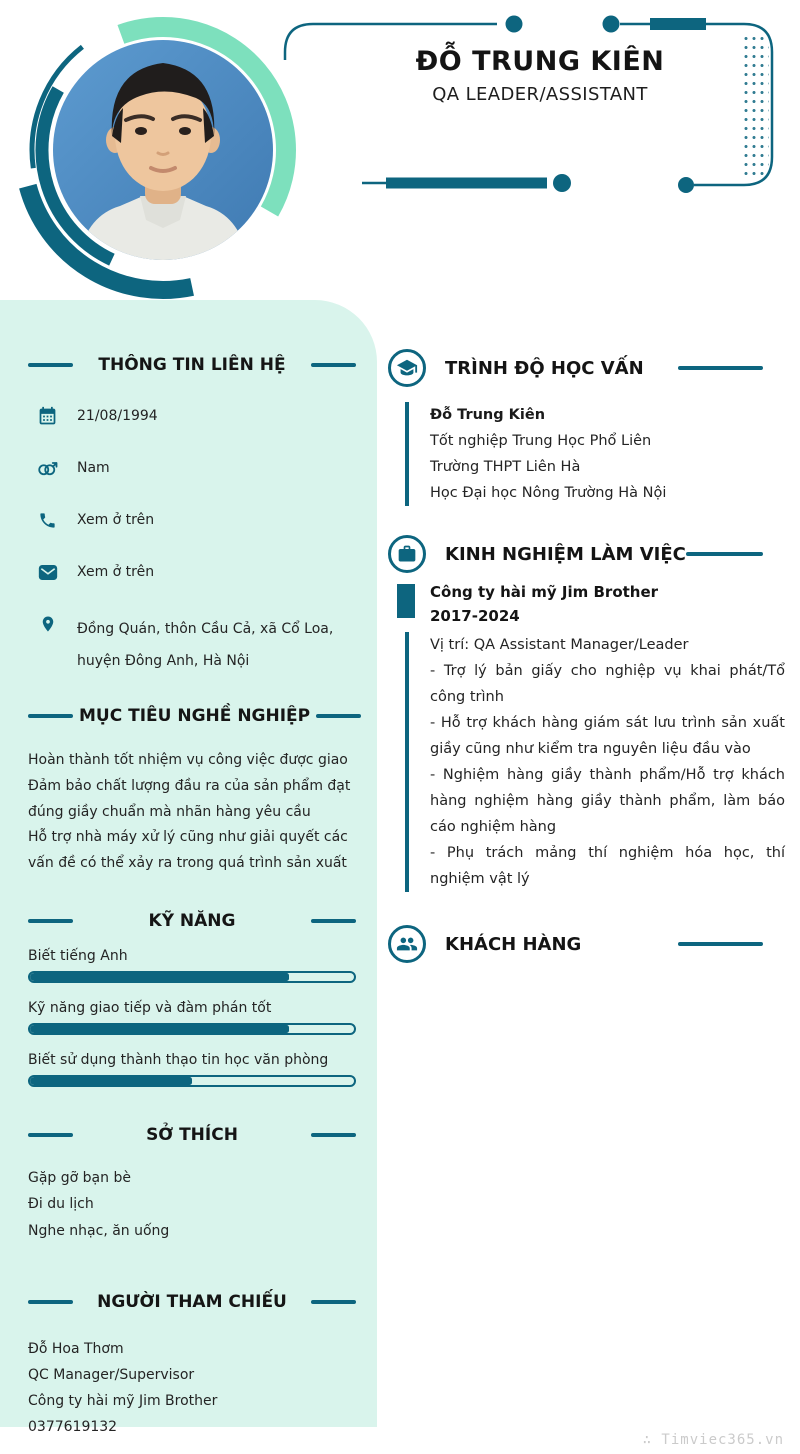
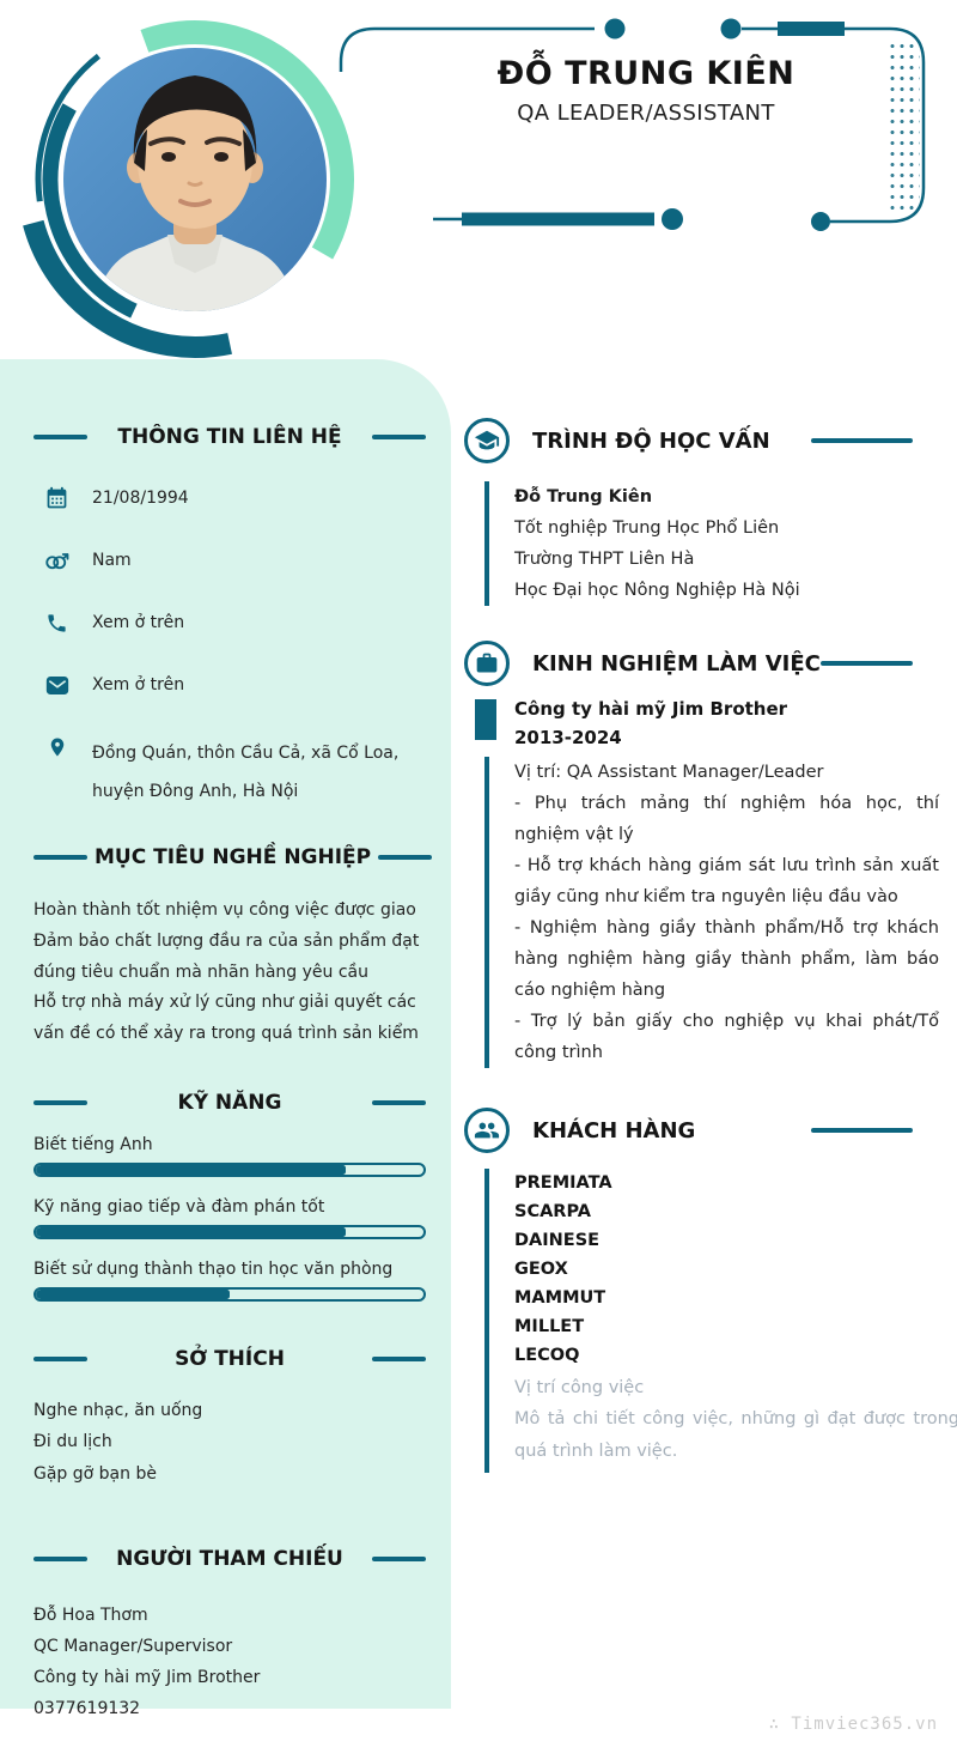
  ĐỖ TRUNG KIÊN
  QA LEADER/ASSISTANT
  THÔNG TIN LIÊN HỆ
  21/08/1994
  Nam
  Xem ở trên
  Xem ở trên
  Đồng Quán, thôn Cầu Cả, xã Cổ Loa, huyện Đông Anh, Hà Nội
  MỤC TIÊU NGHỀ NGHIỆP
  Hoàn thành tốt nhiệm vụ công việc được giao
- Đảm bảo chất lượng đầu ra của sản phẩm đạt đúng giầy chuẩn mà nhãn hàng yêu cầu
+ Đảm bảo chất lượng đầu ra của sản phẩm đạt đúng tiêu chuẩn mà nhãn hàng yêu cầu
- Hỗ trợ nhà máy xử lý cũng như giải quyết các vấn đề có thể xảy ra trong quá trình sản xuất
+ Hỗ trợ nhà máy xử lý cũng như giải quyết các vấn đề có thể xảy ra trong quá trình sản kiểm
  KỸ NĂNG
  Biết tiếng Anh
  Kỹ năng giao tiếp và đàm phán tốt
  Biết sử dụng thành thạo tin học văn phòng
  SỞ THÍCH
- Gặp gỡ bạn bè
+ Nghe nhạc, ăn uống
  Đi du lịch
- Nghe nhạc, ăn uống
+ Gặp gỡ bạn bè
  NGƯỜI THAM CHIẾU
  Đỗ Hoa Thơm
  QC Manager/Supervisor
  Công ty hài mỹ Jim Brother
  0377619132
  TRÌNH ĐỘ HỌC VẤN
  Đỗ Trung Kiên
  Tốt nghiệp Trung Học Phổ Liên
  Trường THPT Liên Hà
- Học Đại học Nông Trường Hà Nội
+ Học Đại học Nông Nghiệp Hà Nội
  KINH NGHIỆM LÀM VIỆC
  Công ty hài mỹ Jim Brother
- 2017-2024
+ 2013-2024
  Vị trí: QA Assistant Manager/Leader
- - Trợ lý bản giấy cho nghiệp vụ khai phát/Tổ công trình
+ - Phụ trách mảng thí nghiệm hóa học, thí nghiệm vật lý
  - Hỗ trợ khách hàng giám sát lưu trình sản xuất giầy cũng như kiểm tra nguyên liệu đầu vào
  - Nghiệm hàng giầy thành phẩm/Hỗ trợ khách hàng nghiệm hàng giầy thành phẩm, làm báo cáo nghiệm hàng
- - Phụ trách mảng thí nghiệm hóa học, thí nghiệm vật lý
+ - Trợ lý bản giấy cho nghiệp vụ khai phát/Tổ công trình
  KHÁCH HÀNG
+ PREMIATA
+ SCARPA
+ DAINESE
+ GEOX
+ MAMMUT
+ MILLET
+ LECOQ
+ Vị trí công việc
+ Mô tả chi tiết công việc, những gì đạt được trong quá trình làm việc.
  ∴ Timviec365.vn
